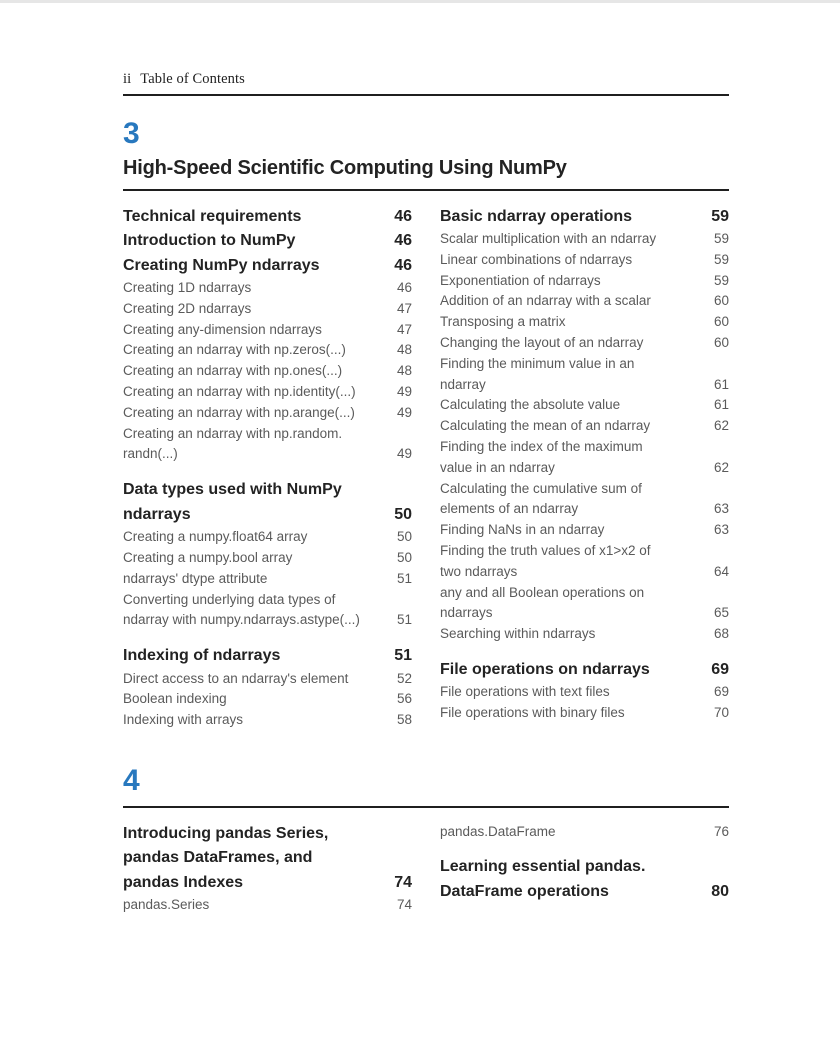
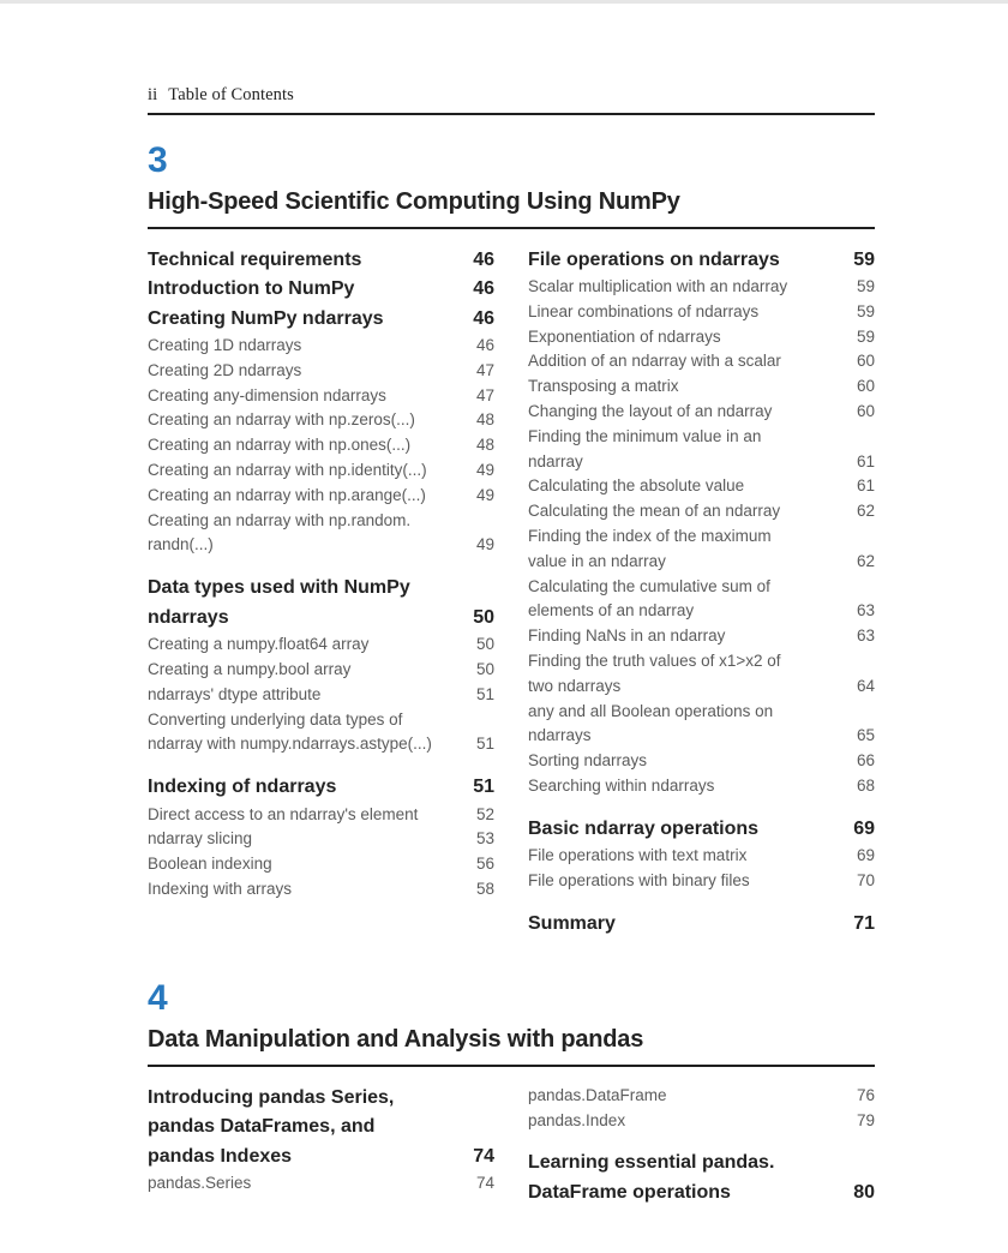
  ii Table of Contents
  3
  High-Speed Scientific Computing Using NumPy
  Technical requirements
  46
  Introduction to NumPy
  46
  Creating NumPy ndarrays
  46
  Creating 1D ndarrays
  46
  Creating 2D ndarrays
  47
  Creating any-dimension ndarrays
  47
  Creating an ndarray with np.zeros(...)
  48
  Creating an ndarray with np.ones(...)
  48
  Creating an ndarray with np.identity(...)
  49
  Creating an ndarray with np.arange(...)
  49
  Creating an ndarray with np.random.
  randn(...)
  49
  Data types used with NumPy
  ndarrays
  50
  Creating a numpy.float64 array
  50
  Creating a numpy.bool array
  50
  ndarrays' dtype attribute
  51
  Converting underlying data types of
  ndarray with numpy.ndarrays.astype(...)
  51
  Indexing of ndarrays
  51
  Direct access to an ndarray's element
  52
+ ndarray slicing
+ 53
  Boolean indexing
  56
  Indexing with arrays
  58
- Basic ndarray operations
+ File operations on ndarrays
  59
  Scalar multiplication with an ndarray
  59
  Linear combinations of ndarrays
  59
  Exponentiation of ndarrays
  59
  Addition of an ndarray with a scalar
  60
  Transposing a matrix
  60
  Changing the layout of an ndarray
  60
  Finding the minimum value in an
  ndarray
  61
  Calculating the absolute value
  61
  Calculating the mean of an ndarray
  62
  Finding the index of the maximum
  value in an ndarray
  62
  Calculating the cumulative sum of
  elements of an ndarray
  63
  Finding NaNs in an ndarray
  63
  Finding the truth values of x1>x2 of
  two ndarrays
  64
  any and all Boolean operations on
  ndarrays
  65
+ Sorting ndarrays
+ 66
  Searching within ndarrays
  68
- File operations on ndarrays
+ Basic ndarray operations
  69
- File operations with text files
+ File operations with text matrix
  69
  File operations with binary files
  70
+ Summary
+ 71
  4
+ Data Manipulation and Analysis with pandas
  Introducing pandas Series,
  pandas DataFrames, and
  pandas Indexes
  74
  pandas.Series
  74
  pandas.DataFrame
  76
+ pandas.Index
+ 79
  Learning essential pandas.
  DataFrame operations
  80
